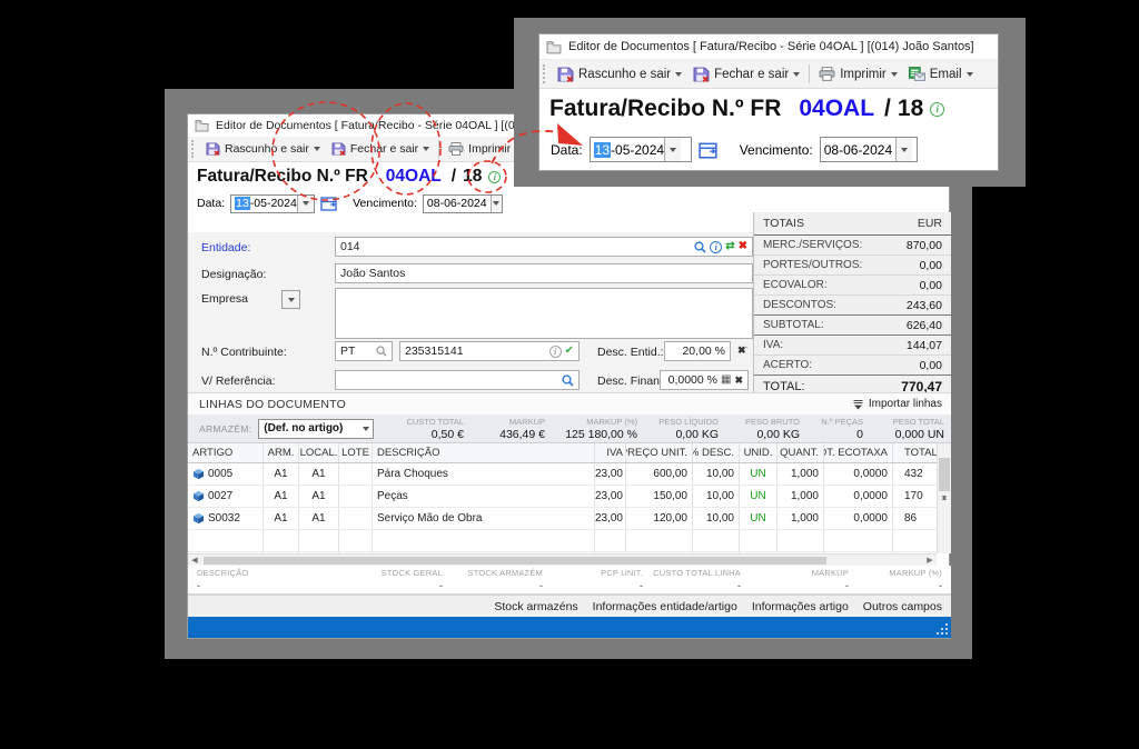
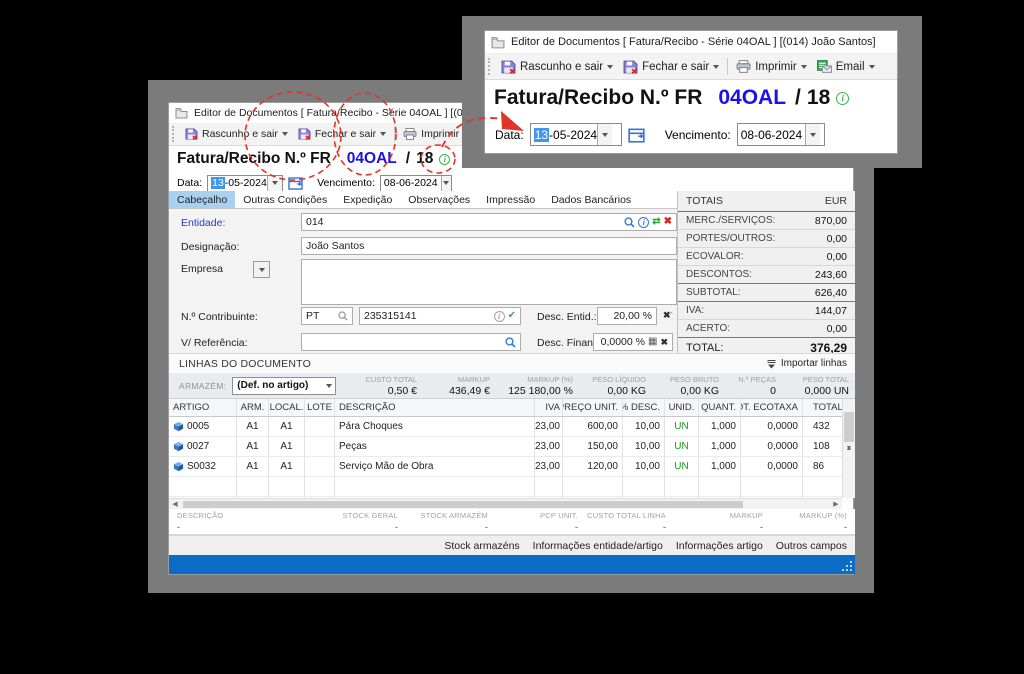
  Editor de Documentos [ FaturRecibo - Srie 04OAL ] [(0
  Rascunho e sair
  Fechar e sair
  Imprimir
  Fatura/Recibo N.º FR
  04OAL
  /
  18
  i
  Data:
  13
  -05-2024
  Vencimento:
  08-06-2024
+ Cabeçalho
+ Outras Condições
+ Expedição
+ Observações
+ Impressão
+ Dados Bancários
  Entidade:
  014
  i
  ⇄
  ✖
  Designação:
  João Santos
  Empresa
  N.º Contribuinte:
  PT
  235315141
  i
  ✔
  Desc. Entid.:
  20,00 %
  ✖
  V/ Referência:
  Desc. Finan
  0,0000 %
  ▦
  ✖
  TOTAIS
  EUR
  MERC./SERVIÇOS:
  870,00
  PORTES/OUTROS:
  0,00
  ECOVALOR:
  0,00
  DESCONTOS:
  243,60
  SUBTOTAL:
  626,40
  IVA:
  144,07
  ACERTO:
  0,00
  TOTAL:
- 770,47
+ 376,29
  LINHAS DO DOCUMENTO
  Importar linhas
  ARMAZÉM:
  (Def. no artigo)
  CUSTO TOTAL
  0,50 €
  MARKUP
  436,49 €
  MARKUP (%)
  125 180,00 %
  PESO LÍQUIDO
  0,00 KG
  PESO BRUTO
  0,00 KG
  N.º PEÇAS
  0
  PESO TOTAL
  0,000 UN
  ARTIGO
  ARM.
  LOCAL.
  LOTE
  DESCRIÇÃO
  IVA
  REÇO UNIT.
  % DESC.
  UNID.
  QUANT.
  T. ECOTAXA
  TOTAL
  0005
  A1
  A1
  Pára Choques
  23,00
  600,00
  10,00
  UN
  1,000
  0,0000
  432
  0027
  A1
  A1
  Peças
  23,00
  150,00
  10,00
  UN
  1,000
  0,0000
- 170
+ 108
  S0032
  A1
  A1
  Serviço Mão de Obra
  23,00
  120,00
  10,00
  UN
  1,000
  0,0000
  86
  DESCRIÇÃO
  -
  STOCK GERAL
  -
  STOCK ARMAZÉM
  -
  PCP UNIT.
  -
  CUSTO TOTAL LINHA
  -
  MARKUP
  -
  MARKUP (%)
  -
  Stock armazéns
  Informações entidade/artigo
  Informações artigo
  Outros campos
  Editor de Documentos [ Fatura/Recibo - Série 04OAL ] [(014) João Santos]
  Rascunho e sair
  Fechar e sair
  Imprimir
  Email
  Fatura/Recibo N.º FR
  04OAL
  /
  18
  i
  Data:
  13
  -05-2024
  Vencimento:
  08-06-2024
